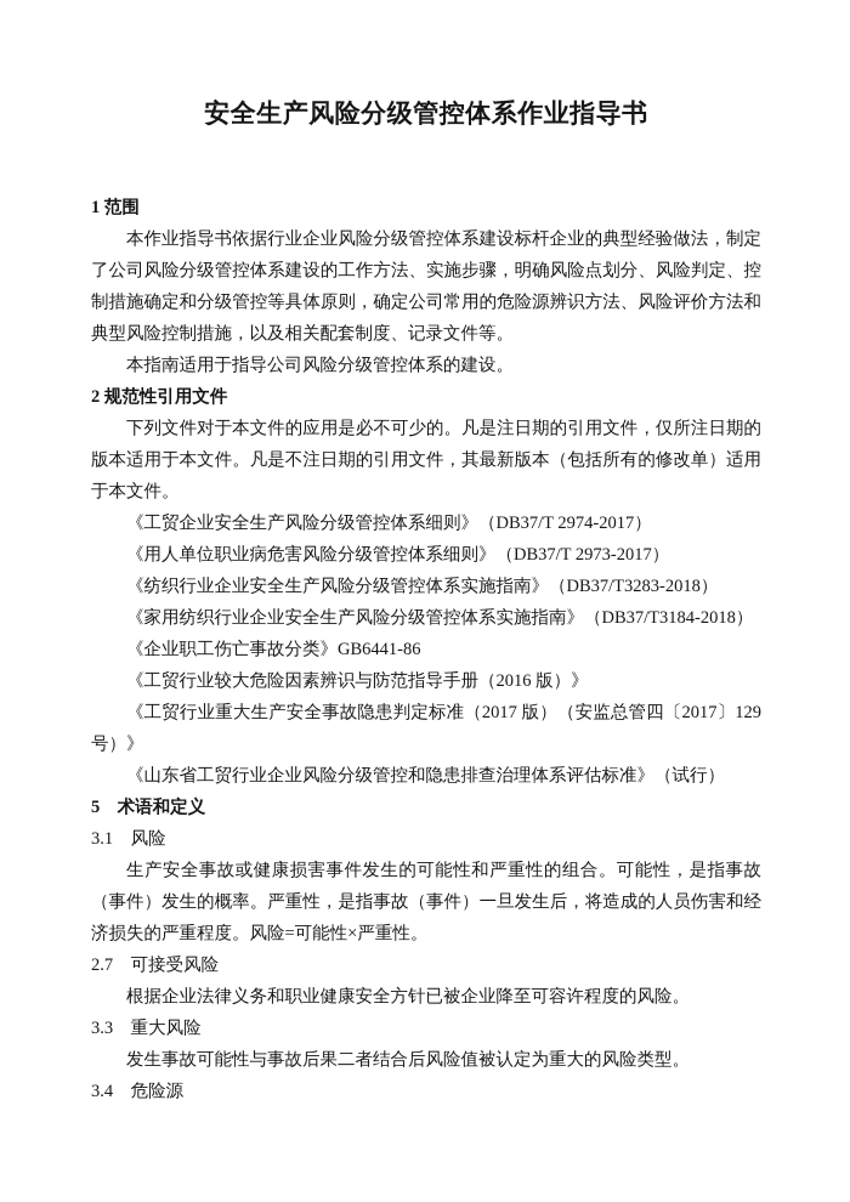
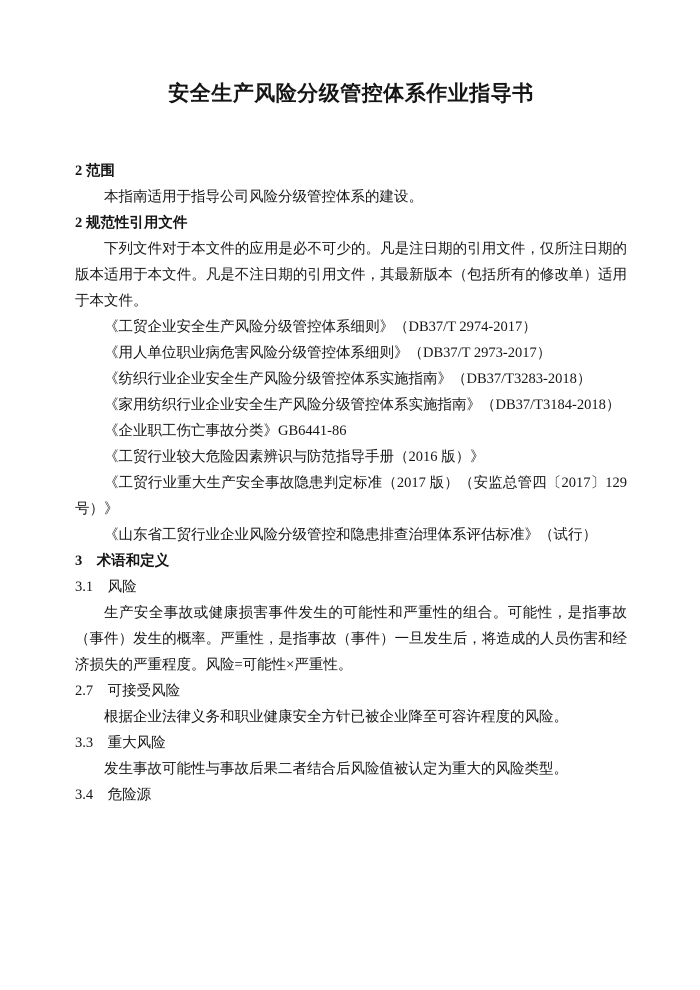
  安全生产风险分级管控体系作业指导书
- 1 范围
+ 2 范围
- 本作业指导书依据行业企业风险分级管控体系建设标杆企业的典型经验做法，制定了公司风险分级管控体系建设的工作方法、实施步骤，明确风险点划分、风险判定、控制措施确定和分级管控等具体原则，确定公司常用的危险源辨识方法、风险评价方法和典型风险控制措施，以及相关配套制度、记录文件等。
  本指南适用于指导公司风险分级管控体系的建设。
  2 规范性引用文件
  下列文件对于本文件的应用是必不可少的。凡是注日期的引用文件，仅所注日期的版本适用于本文件。凡是不注日期的引用文件，其最新版本（包括所有的修改单）适用于本文件。
  《工贸企业安全生产风险分级管控体系细则》（DB37/T 2974-2017）
  《用人单位职业病危害风险分级管控体系细则》（DB37/T 2973-2017）
  《纺织行业企业安全生产风险分级管控体系实施指南》（DB37/T3283-2018）
  《家用纺织行业企业安全生产风险分级管控体系实施指南》（DB37/T3184-2018）
  《企业职工伤亡事故分类》GB6441-86
  《工贸行业较大危险因素辨识与防范指导手册（2016 版）》
  《工贸行业重大生产安全事故隐患判定标准（2017 版）（安监总管四〔2017〕129 号）》
  《山东省工贸行业企业风险分级管控和隐患排查治理体系评估标准》（试行）
- 5 术语和定义
+ 3 术语和定义
  3.1 风险
  生产安全事故或健康损害事件发生的可能性和严重性的组合。可能性，是指事故（事件）发生的概率。严重性，是指事故（事件）一旦发生后，将造成的人员伤害和经济损失的严重程度。风险=可能性×严重性。
  2.7 可接受风险
  根据企业法律义务和职业健康安全方针已被企业降至可容许程度的风险。
  3.3 重大风险
  发生事故可能性与事故后果二者结合后风险值被认定为重大的风险类型。
  3.4 危险源
